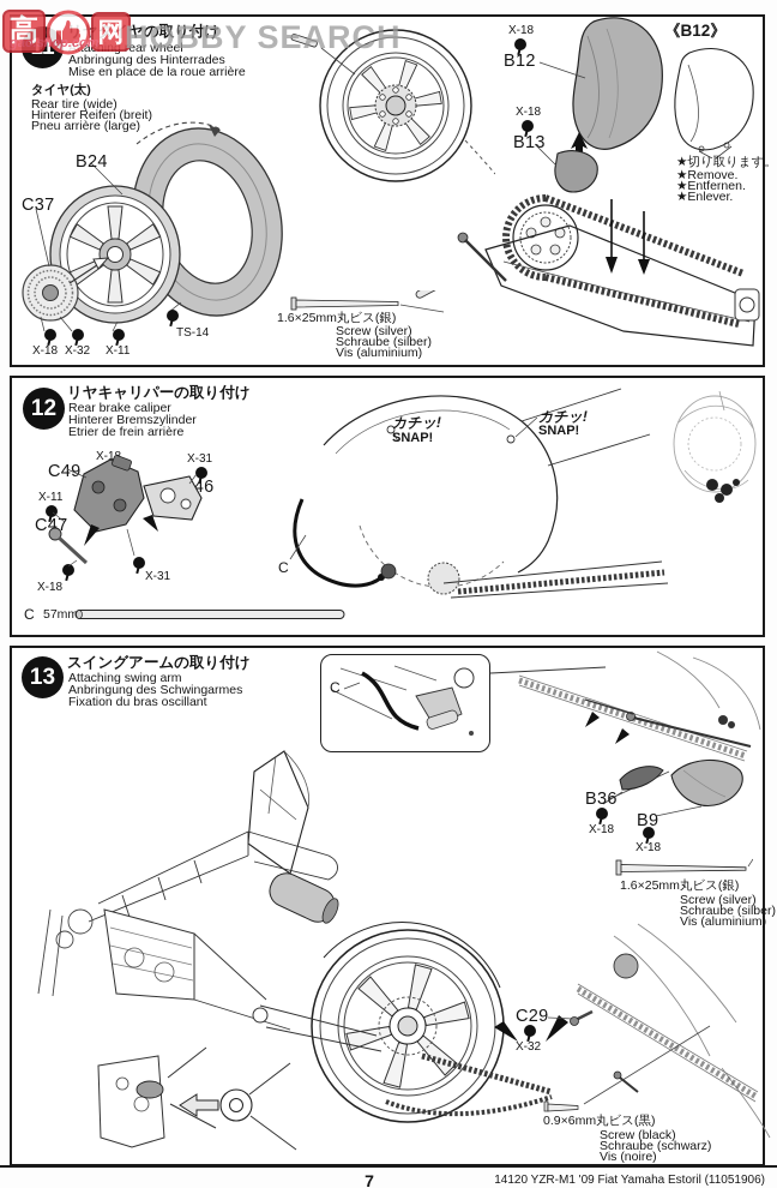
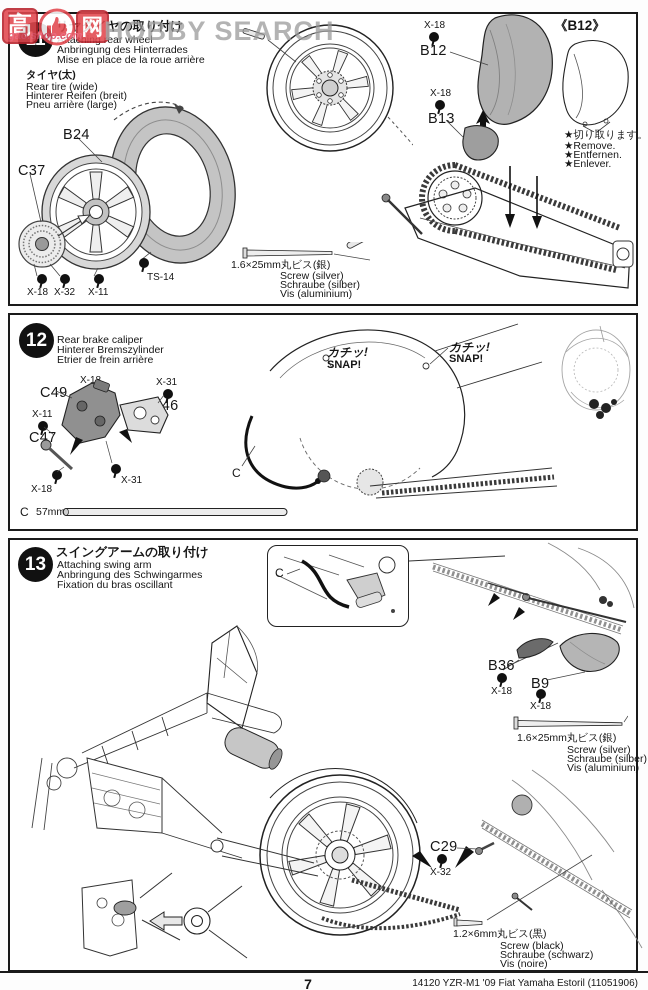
  11
  リヤタイヤの取り付け
  Attaching rear wheel
  Anbringung des Hinterrades
  Mise en place de la roue arrière
  タイヤ(太)
  Rear tire (wide)
  Hinterer Reifen (breit)
  Pneu arrière (large)
  B24
  C37
  X-18
  X-32
  X-11
  TS-14
  1.6×25mm丸ビス(銀)
  Screw (silver)
  Schraube (silber)
  Vis (aluminium)
  X-18
  B12
  X-18
  B13
  《B12》
  ★切り取ります。
  ★Remove.
  ★Entfernen.
  ★Enlever.
  12
- リヤキャリパーの取り付け
  Rear brake caliper
  Hinterer Bremszylinder
  Etrier de frein arrière
  X-1
  X-31
  C49
  X-11
  C47
  X-18
  X-31
  カチッ!
  SNAP!
  カチッ!
  SNAP!
  C
  C
  57mm
  13
  スイングアームの取り付け
  Attaching swing arm
  Anbringung des Schwingarmes
  Fixation du bras oscillant
  C
  B36
  X-18
  B9
  X-18
  1.6×25mm丸ビス(銀)
  Screw (silver)
  Schraube (silber)
  Vis (aluminium)
  C29
  X-32
- 0.9×6mm丸ビス(黒)
+ 1.2×6mm丸ビス(黒)
  Screw (black)
  Schraube (schwarz)
  Vis (noire)
  7
  14120 YZR-M1 '09 Fiat Yamaha Estoril (11051906)
  高
  网
  HOBBY SEARCH
  gao.shop.com
